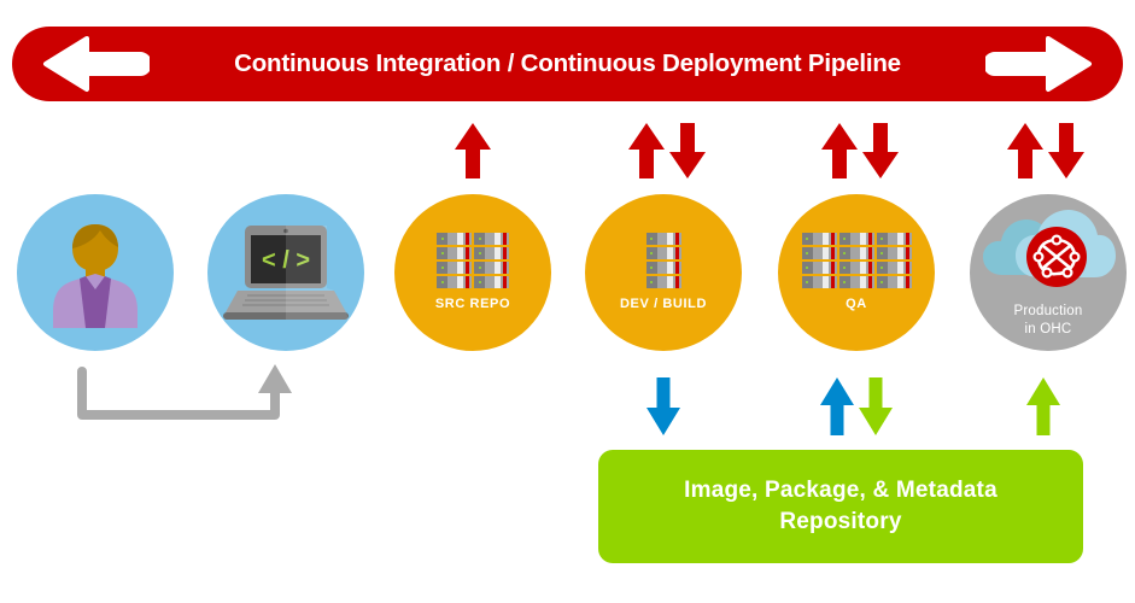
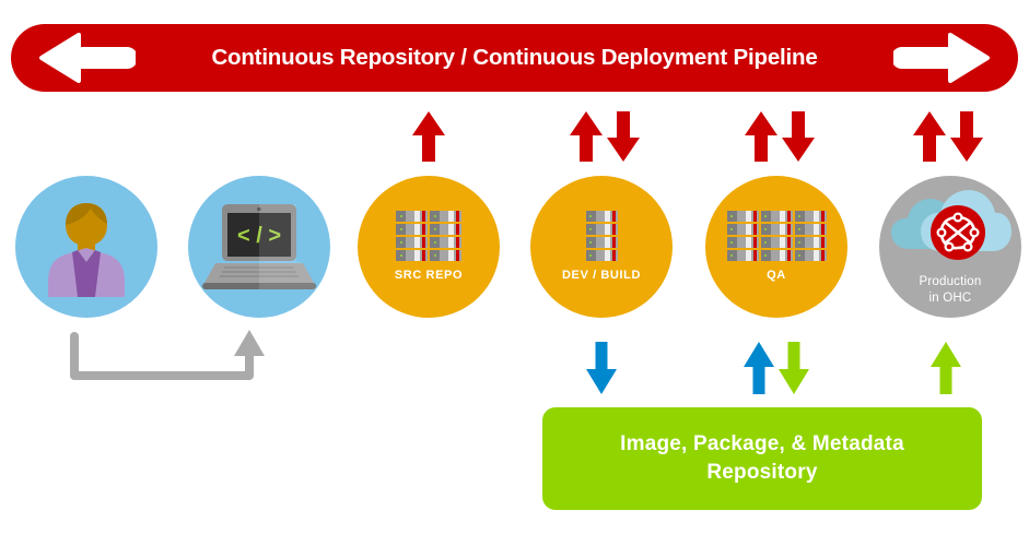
- Continuous Integration / Continuous Deployment Pipeline
+ Continuous Repository / Continuous Deployment Pipeline
  < / >
  SRC REPO
  DEV / BUILD
  QA
  Production
  in OHC
  Image, Package, & Metadata
  Repository
